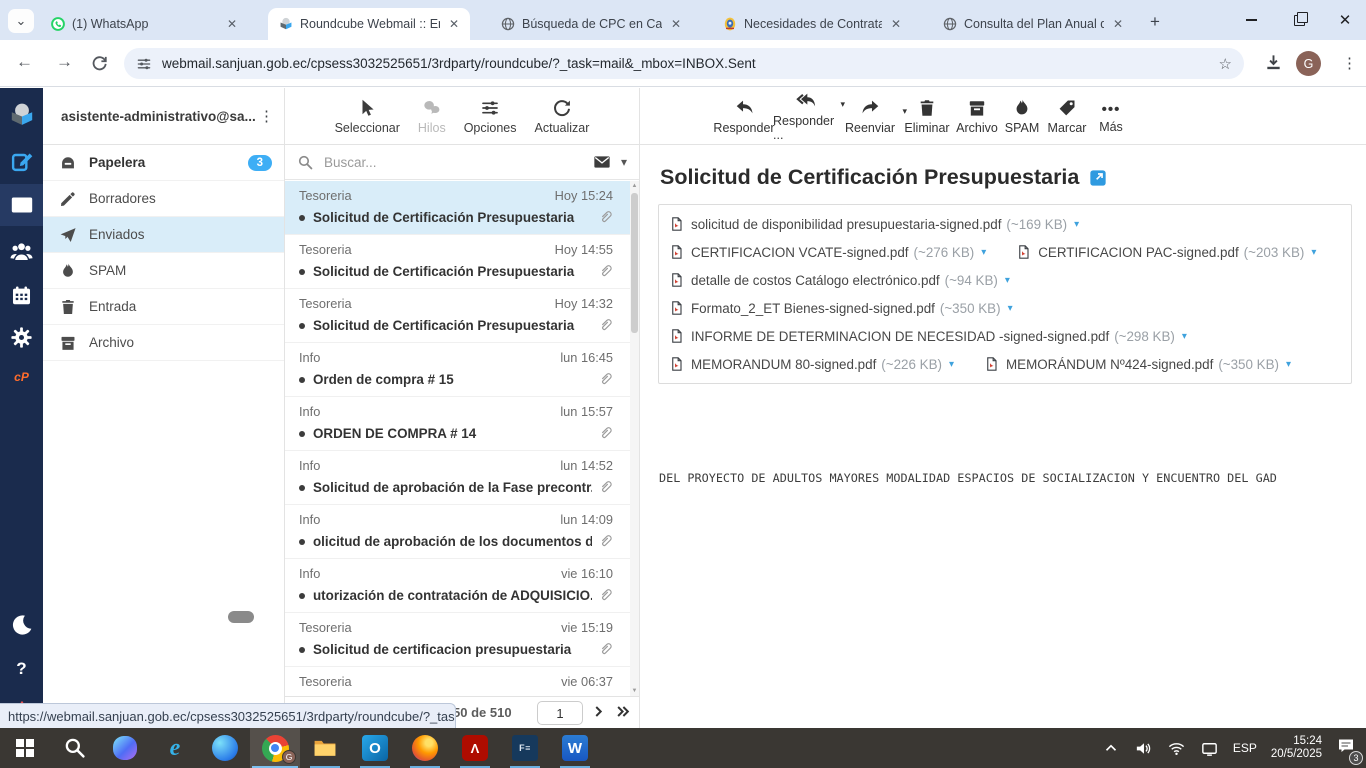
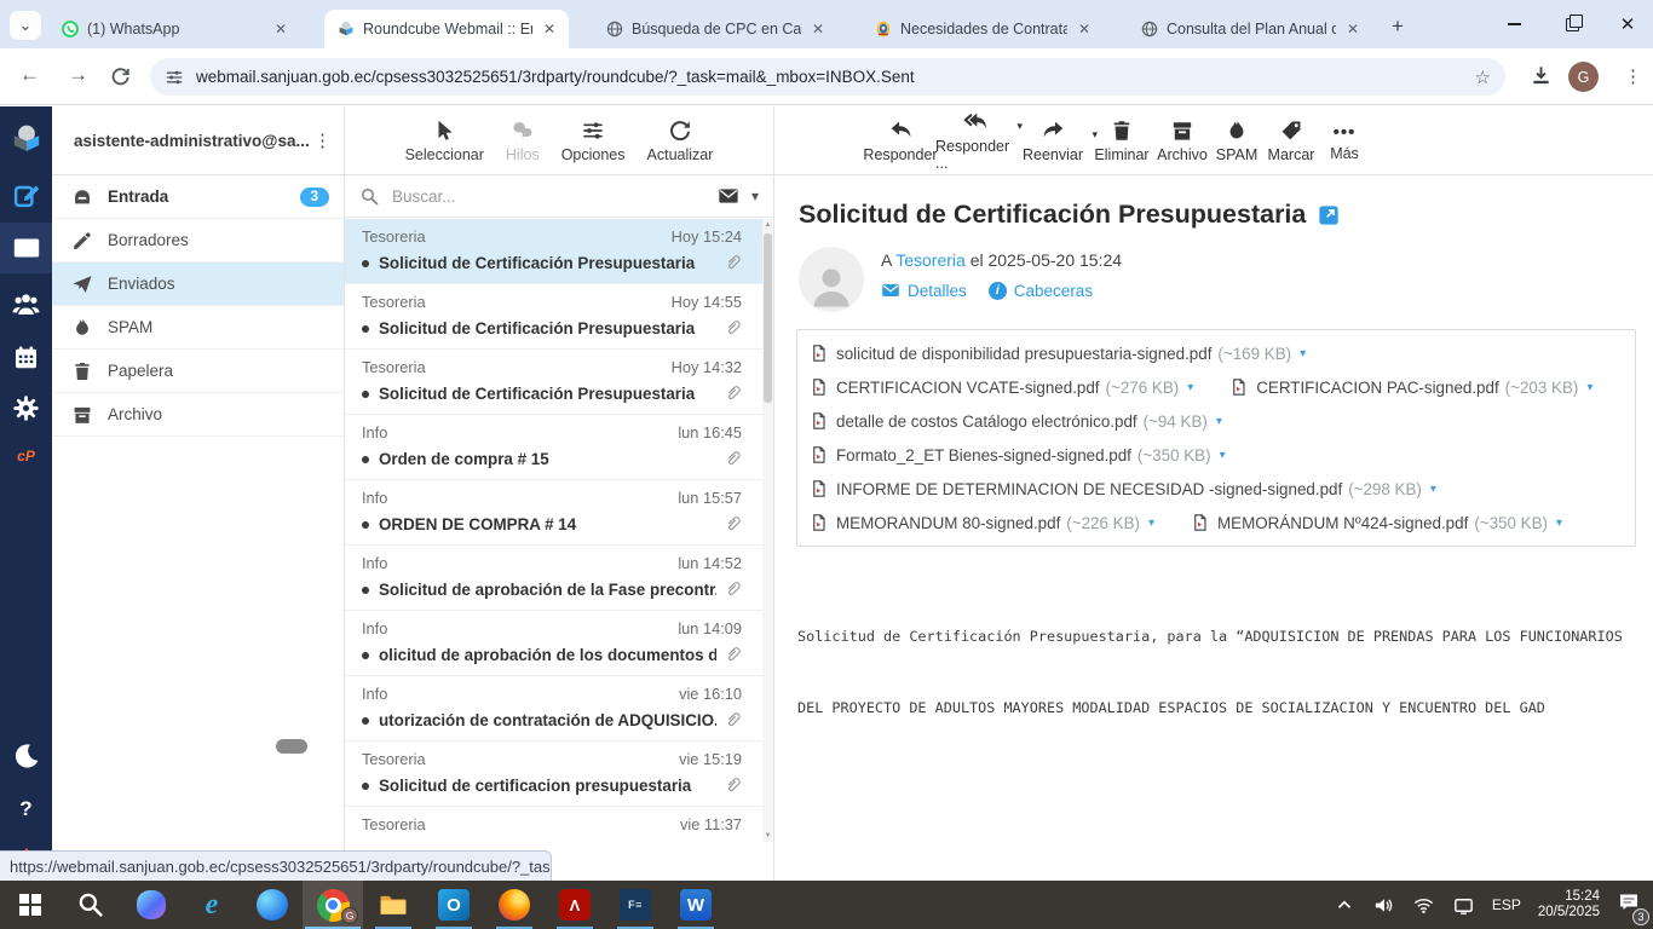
  ⌄
  (1) WhatsApp
  ✕
  Roundcube Webmail :: E
  ✕
  Búsqueda de CPC en Ca
  ✕
  Necesidades de Contrata
  ✕
  Consulta del Plan Anual d
  ✕
  +
  ✕
  ←
  →
  webmail.sanjuan.gob.ec/cpsess3032525651/3rdparty/roundcube/?_task=mail&_mbox=INBOX.Sent
  ☆
  G
  ⋮
  cP
  ?
  asistente-administrativo@sa...
  ⋮
- Papelera
+ Entrada
  3
  Borradores
  Enviados
  SPAM
- Entrada
+ Papelera
  Archivo
  Seleccionar
  Hilos
  Opciones
  Actualizar
  Buscar...
  ▾
  Tesoreria
  Hoy 15:24
  Solicitud de Certificación Presupuestaria
  Tesoreria
  Hoy 14:55
  Solicitud de Certificación Presupuestaria
  Tesoreria
  Hoy 14:32
  Solicitud de Certificación Presupuestaria
  Info
  lun 16:45
  Orden de compra # 15
  Info
  lun 15:57
  ORDEN DE COMPRA # 14
  Info
  lun 14:52
  Solicitud de aprobación de la Fase precontr
  Info
  lun 14:09
  olicitud de aprobación de los documentos d
  Info
  vie 16:10
  utorización de contratación de ADQUISICIO.
  Tesoreria
  vie 15:19
  Solicitud de certificacion presupuestaria
  Tesoreria
- vie 06:37
+ vie 11:37
- 50 de 510
- 1
  Responder
  Responder ...
  ▾
  Reenviar
  ▾
  Eliminar
  Archivo
  SPAM
  Marcar
  •••
  Más
  Solicitud de Certificación Presupuestaria
+ A Tesoreria el 2025-05-20 15:24
+ Detalles
+ i
+ Cabeceras
  solicitud de disponibilidad presupuestaria-signed.pdf
  (~169 KB)
  ▾
  CERTIFICACION VCATE-signed.pdf
  (~276 KB)
  ▾
  CERTIFICACION PAC-signed.pdf
  (~203 KB)
  ▾
  detalle de costos Catálogo electrónico.pdf
  (~94 KB)
  ▾
  Formato_2_ET Bienes-signed-signed.pdf
  (~350 KB)
  ▾
  INFORME DE DETERMINACION DE NECESIDAD -signed-signed.pdf
  (~298 KB)
  ▾
  MEMORANDUM 80-signed.pdf
  (~226 KB)
  ▾
  MEMORÁNDUM Nº424-signed.pdf
  (~350 KB)
  ▾
+ Solicitud de Certificación Presupuestaria, para la “ADQUISICION DE PRENDAS PARA LOS FUNCIONARIOS
  DEL PROYECTO DE ADULTOS MAYORES MODALIDAD ESPACIOS DE SOCIALIZACION Y ENCUENTRO DEL GAD
  https://webmail.sanjuan.gob.ec/cpsess3032525651/3rdparty/roundcube/?_tas
  e
  G
  O
  Λ
  F≡
  W
  ESP
  15:24
  20/5/2025
  3
